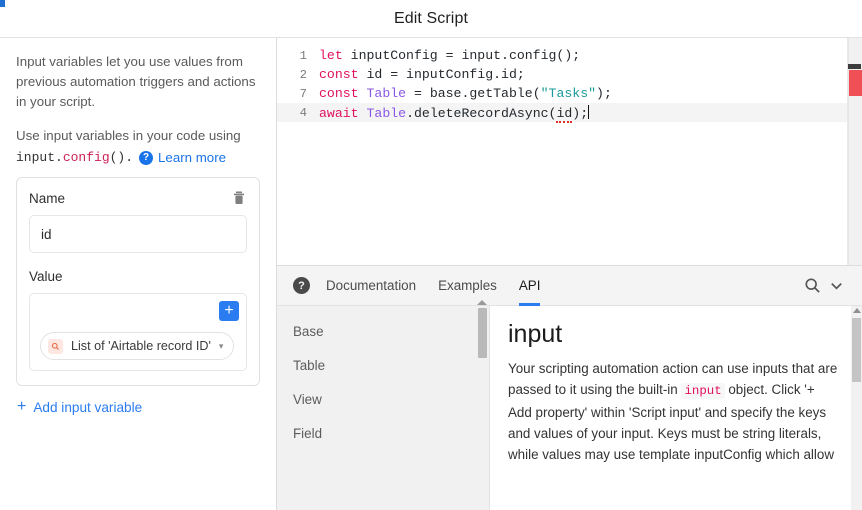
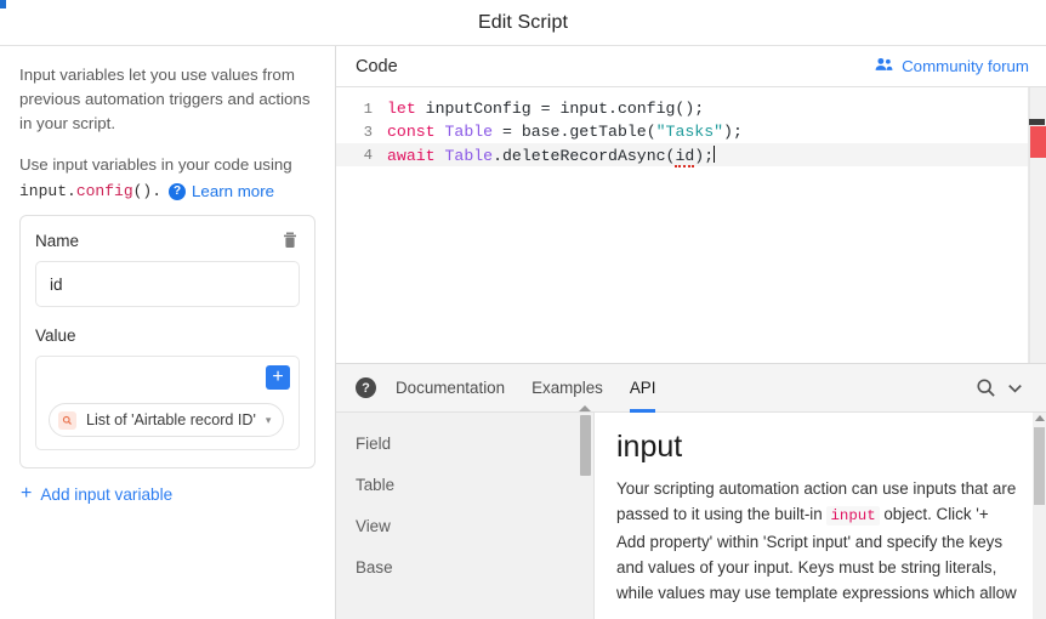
  Edit Script
  Input variables let you use values from previous automation triggers and actions in your script.
  Use input variables in your code using
  input.
  config
  ().
  ?
  Learn more
  Name
  id
  Value
  +
  List of 'Airtable record ID'
  ▾
  +
  Add input variable
+ Code
+ Community forum
  1
  let inputConfig = input.config();
- 2
- const id = inputConfig.id;
- 7
+ 3
  const Table = base.getTable("Tasks");
  4
  await Table.deleteRecordAsync(id);
  ?
  Documentation
  Examples
  API
- Base
+ Field
  Table
  View
- Field
+ Base
  input
- Your scripting automation action can use inputs that are passed to it using the built-in input object. Click '+ Add property' within 'Script input' and specify the keys and values of your input. Keys must be string literals, while values may use template inputConfig which allow
+ Your scripting automation action can use inputs that are passed to it using the built-in input object. Click '+ Add property' within 'Script input' and specify the keys and values of your input. Keys must be string literals, while values may use template expressions which allow
